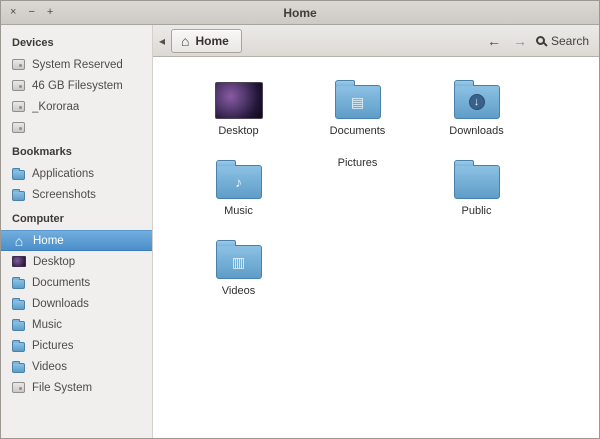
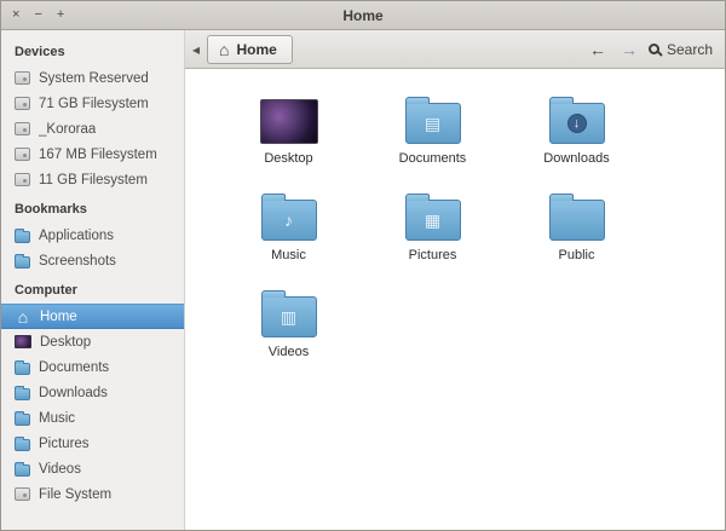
  ×
  −
  +
  Home
  Devices
  System Reserved
- 46 GB Filesystem
+ 71 GB Filesystem
  _Kororaa
+ 167 MB Filesystem
+ 11 GB Filesystem
  Bookmarks
  Applications
  Screenshots
  Computer
  ⌂
  Home
  Desktop
  Documents
  Downloads
  Music
  Pictures
  Videos
  File System
  ◂
  ⌂
  Home
  ←
  →
  Search
  Desktop
  ▤
  Documents
  ↓
  Downloads
  ♪
  Music
+ ▦
  Pictures
  Public
  ▥
  Videos
